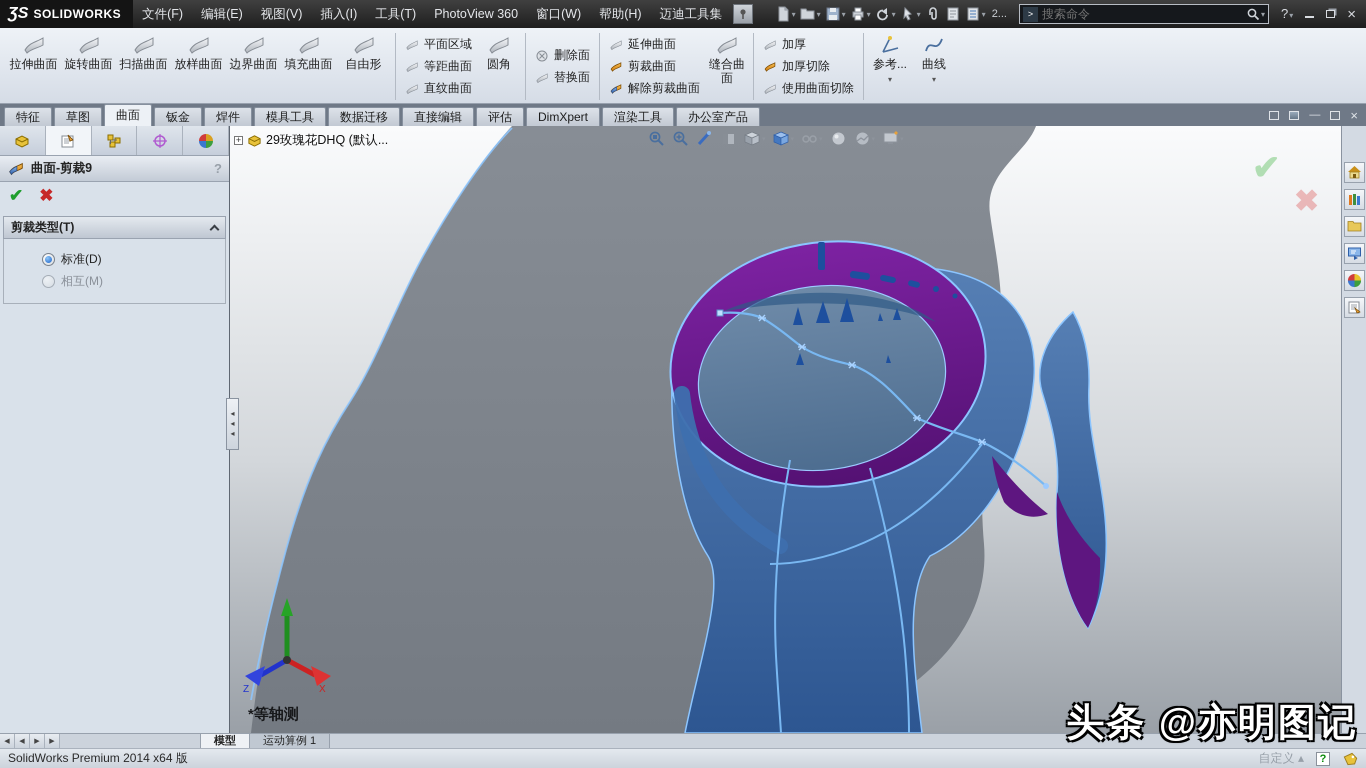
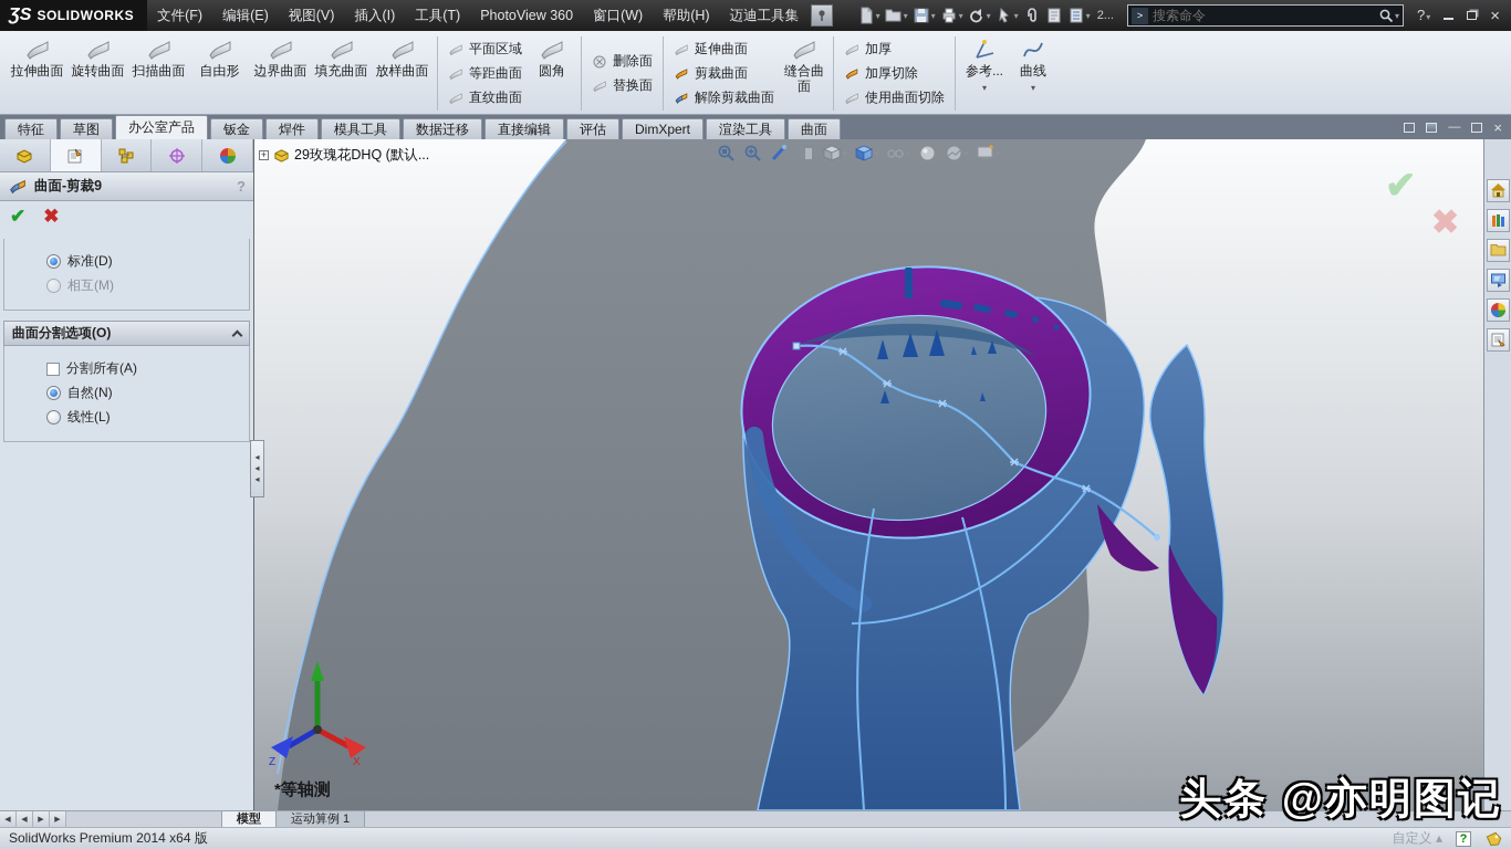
  ƷS
  SOLIDWORKS
  文件(F)
  编辑(E)
  视图(V)
  插入(I)
  工具(T)
  PhotoView 360
  窗口(W)
  帮助(H)
  迈迪工具集
  ▾
  ▾
  ▾
  ▾
  ▾
  ▾
  ▾
  2...
  >
  搜索命令
  ▾
  ?▾
  ×
  拉伸曲面
  旋转曲面
  扫描曲面
- 放样曲面
+ 自由形
  边界曲面
  填充曲面
- 自由形
+ 放样曲面
  平面区域
  等距曲面
  直纹曲面
  圆角
  删除面
  替换面
  延伸曲面
  剪裁曲面
  解除剪裁曲面
  缝合曲面
  加厚
  加厚切除
  使用曲面切除
  参考...
  ▾
  曲线
  ▾
  特征
  草图
- 曲面
+ 办公室产品
  钣金
  焊件
  模具工具
  数据迁移
  直接编辑
  评估
  DimXpert
  渲染工具
- 办公室产品
+ 曲面
  —
  ×
  曲面-剪裁9
  ?
  ✔
  ✖
- 剪裁类型(T)
  标准(D)
  相互(M)
+ 曲面分割选项(O)
+ 分割所有(A)
+ 自然(N)
+ 线性(L)
  ◂
  ◂
  ◂
  X
  Z
  +
  29玫瑰花DHQ (默认...
  ✔
  ✖
  *等轴测
  模型
  运动算例 1
  SolidWorks Premium 2014 x64 版
  自定义 ▴
  ?
  头条 @亦明图记
